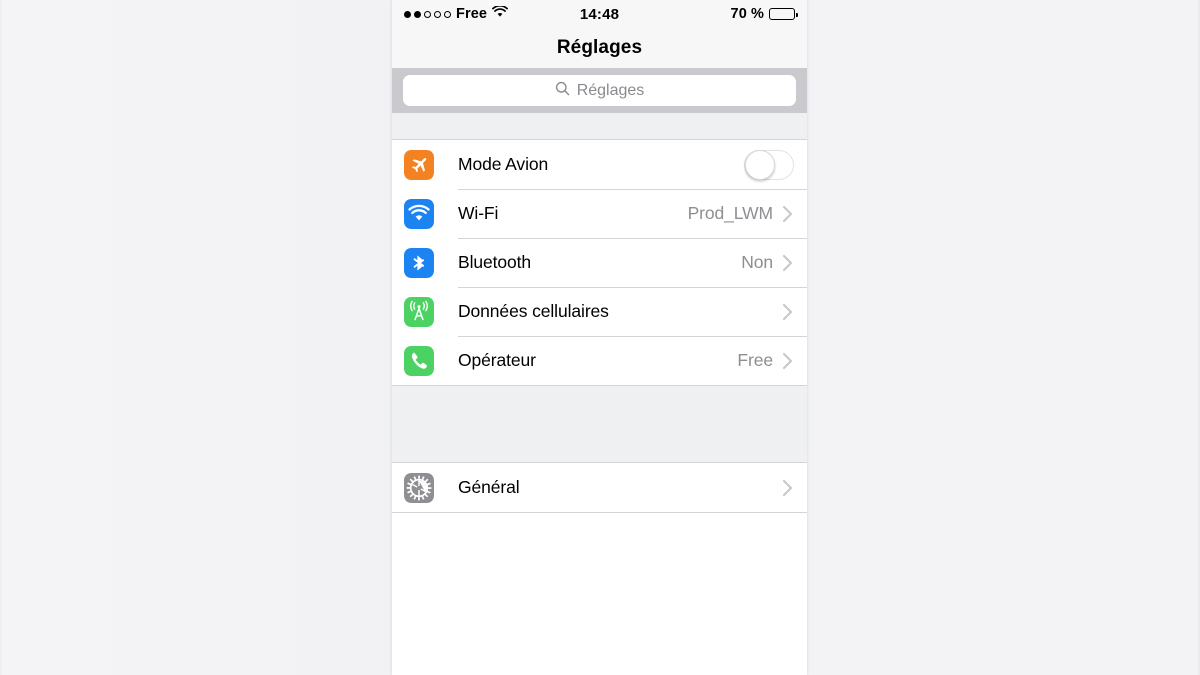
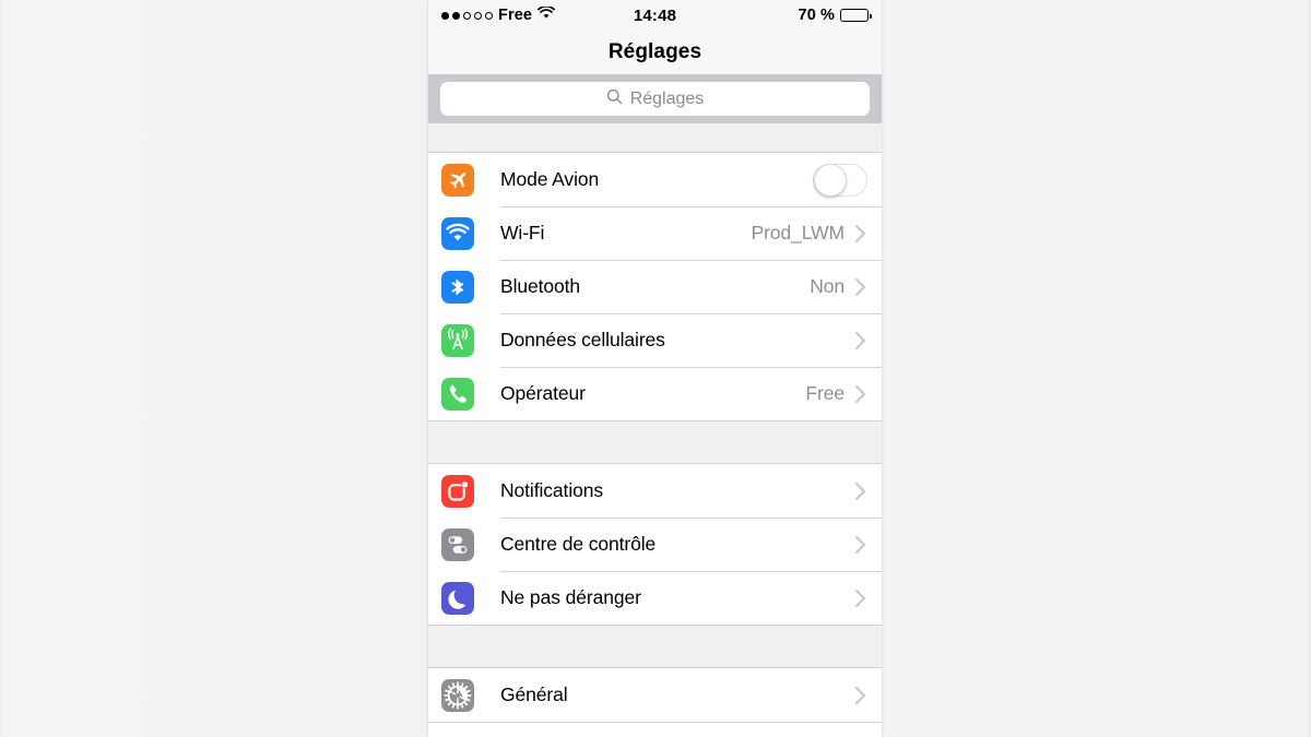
  Free
  14:48
  70 %
  Réglages
  Réglages
  Mode Avion
  Wi-Fi
  Prod_LWM
  Bluetooth
  Non
  Données cellulaires
  Opérateur
  Free
+ Notifications
+ Centre de contrôle
+ Ne pas déranger
  Général
